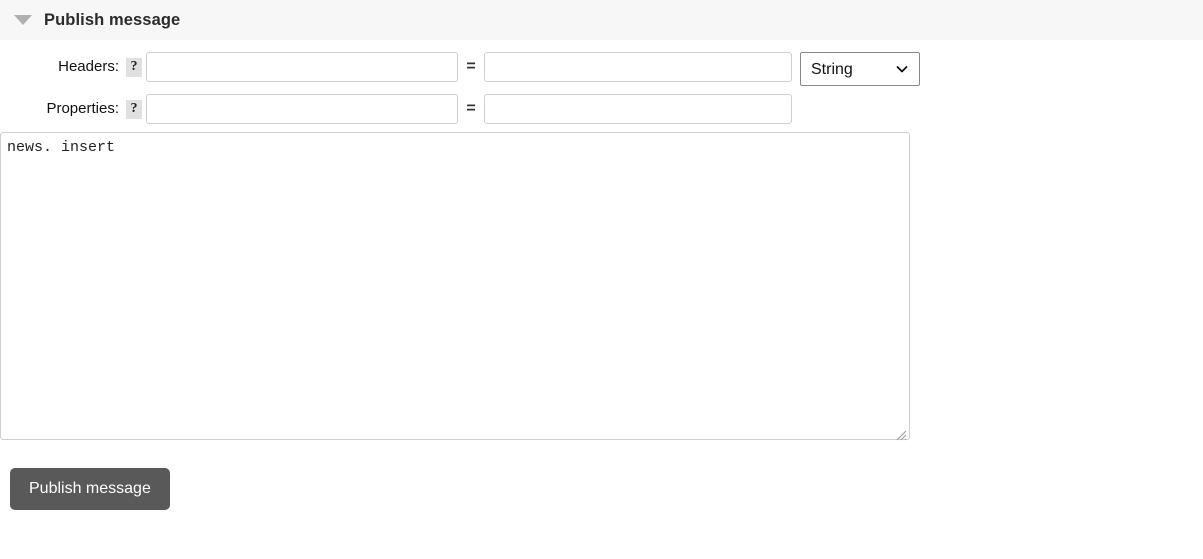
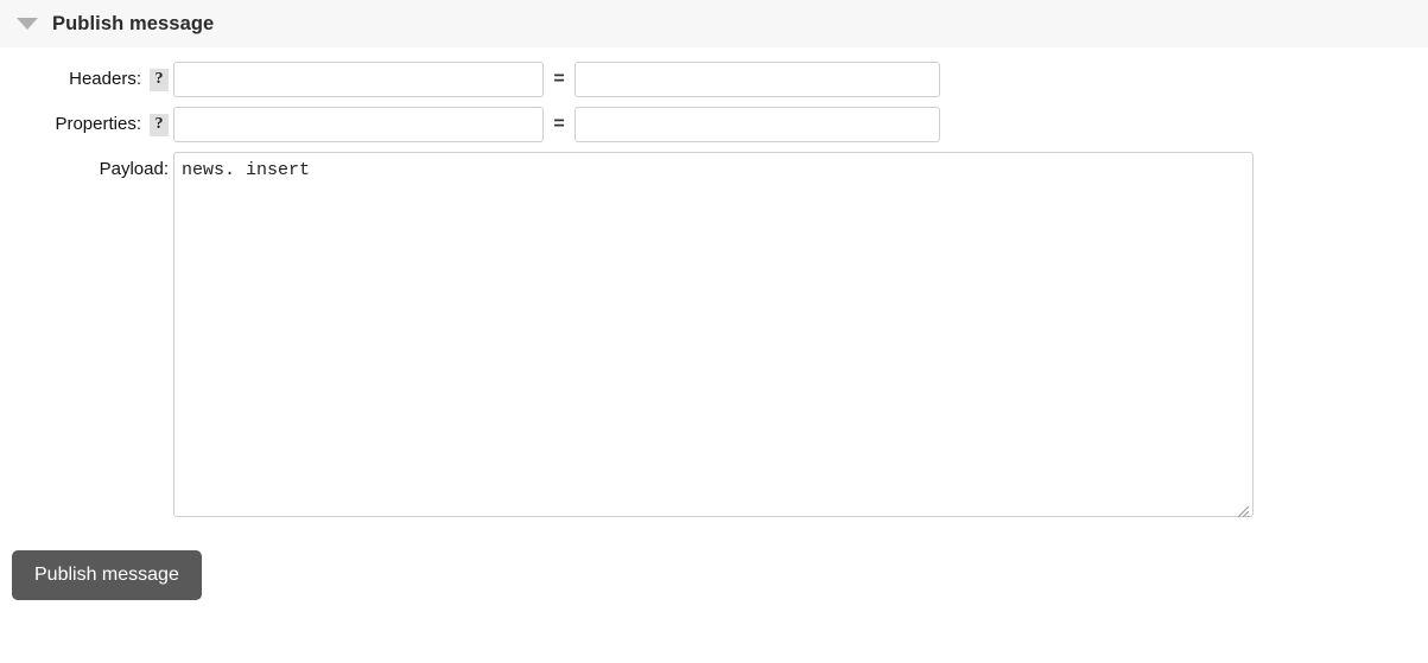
  Publish message
  Headers:
  ?
  =
- String
  Properties:
  ?
  =
+ Payload:
  news. insert
  Publish message
